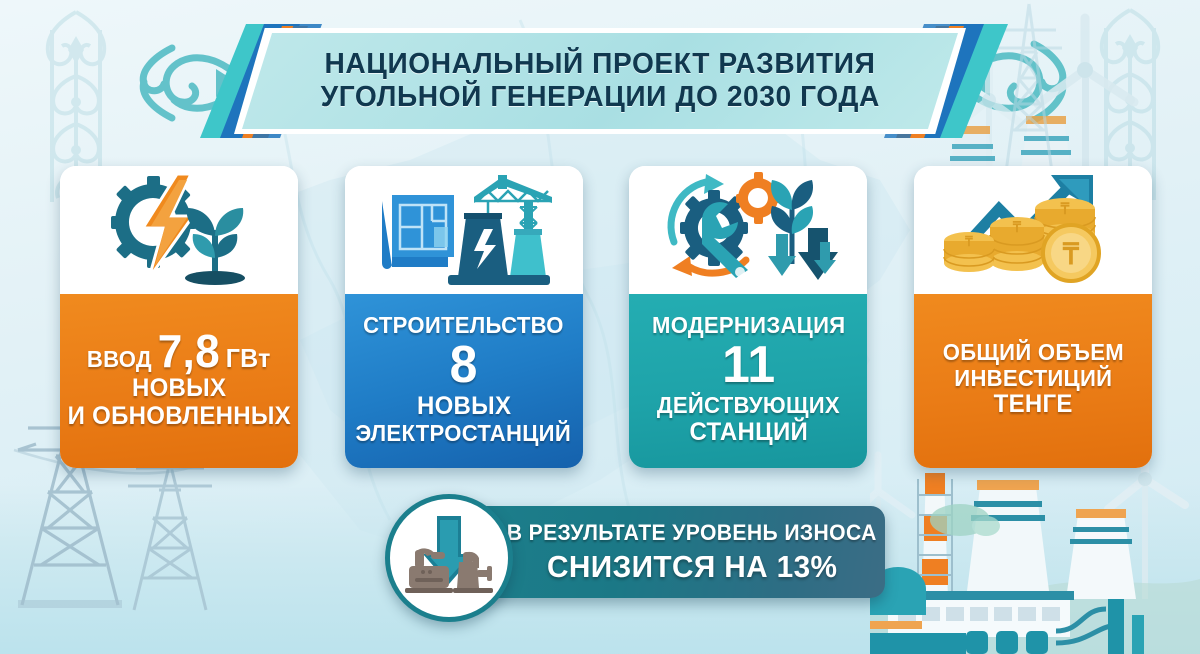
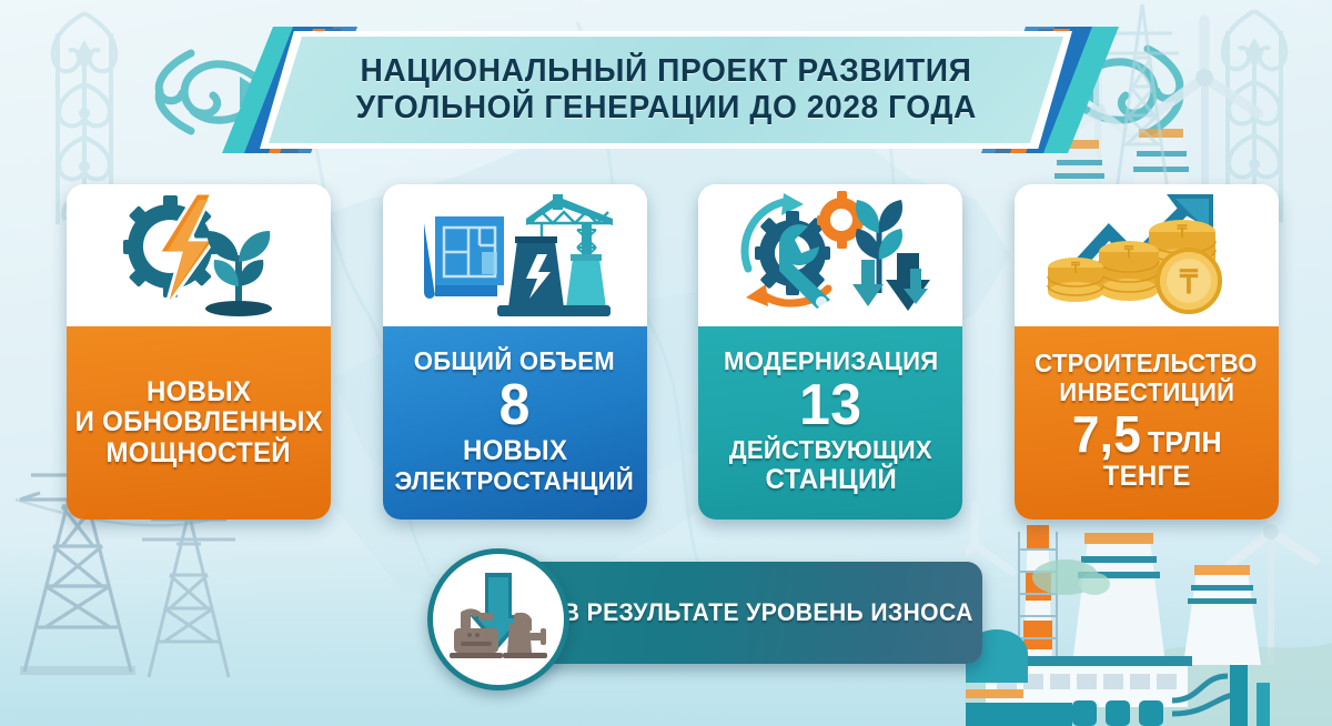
  НАЦИОНАЛЬНЫЙ ПРОЕКТ РАЗВИТИЯ
- УГОЛЬНОЙ ГЕНЕРАЦИИ ДО 2030 ГОДА
+ УГОЛЬНОЙ ГЕНЕРАЦИИ ДО 2028 ГОДА
- ВВОД
- 7,8
- ГВт
  НОВЫХ
  И ОБНОВЛЕННЫХ
+ МОЩНОСТЕЙ
- СТРОИТЕЛЬСТВО
+ ОБЩИЙ ОБЪЕМ
  8
  НОВЫХ
  ЭЛЕКТРОСТАНЦИЙ
  МОДЕРНИЗАЦИЯ
- 11
+ 13
  ДЕЙСТВУЮЩИХ
  СТАНЦИЙ
  ₸
  ₸
  ₸
  ₸
- ОБЩИЙ ОБЪЕМ
+ СТРОИТЕЛЬСТВО
  ИНВЕСТИЦИЙ
+ 7,5
+ ТРЛН
  ТЕНГЕ
  В РЕЗУЛЬТАТЕ УРОВЕНЬ ИЗНОСА
- СНИЗИТСЯ НА 13%
